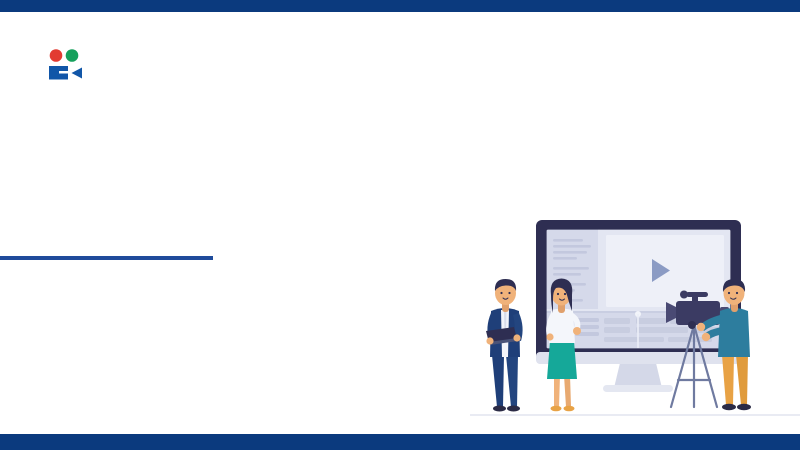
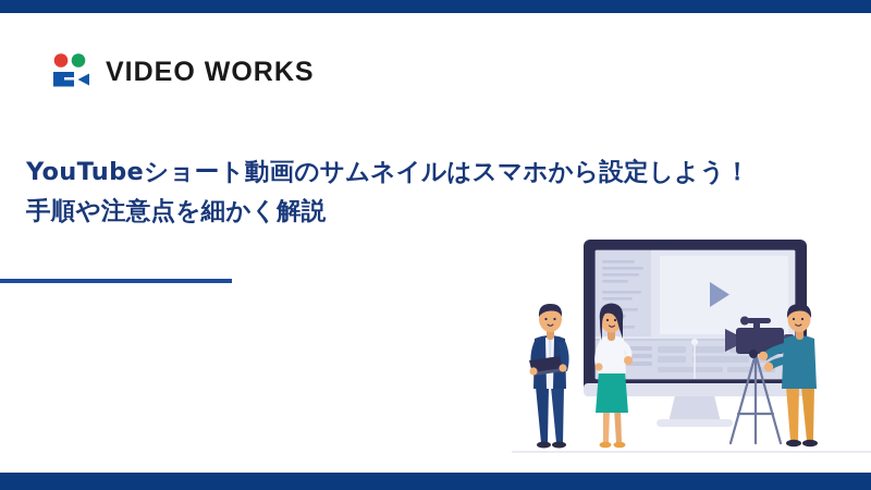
+ VIDEO WORKS
+ YouTubeショート動画のサムネイルはスマホから設定しよう！
+ 手順や注意点を細かく解説
